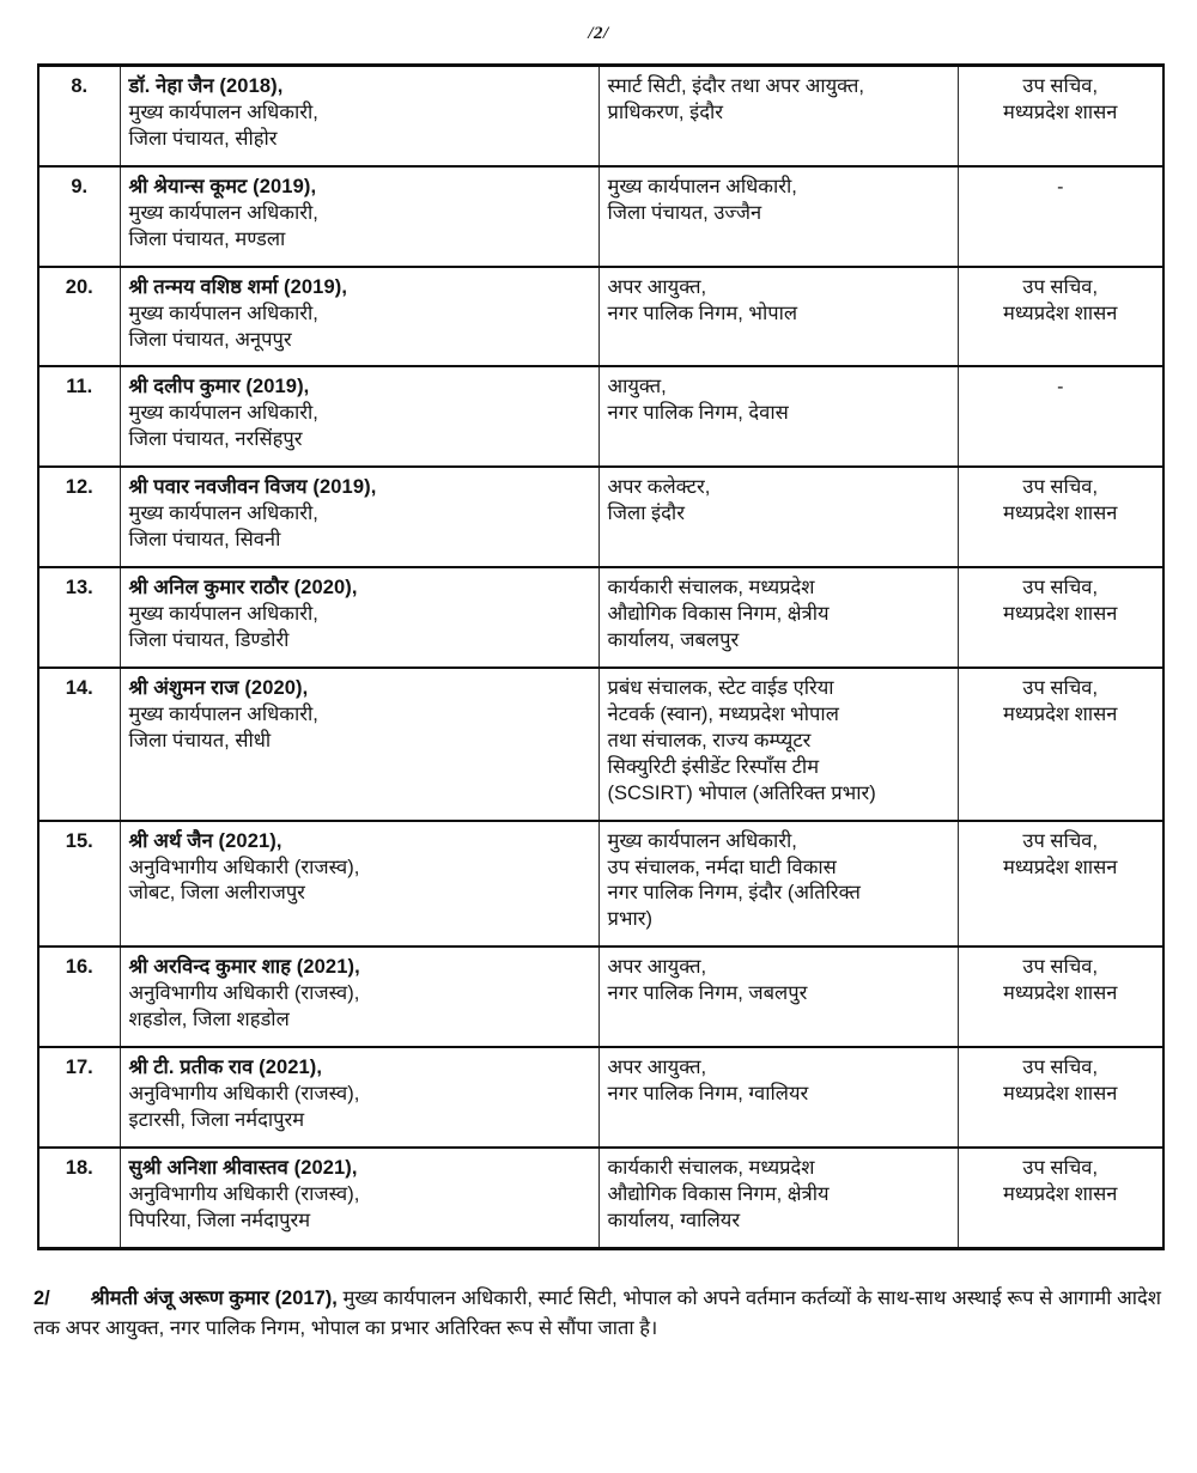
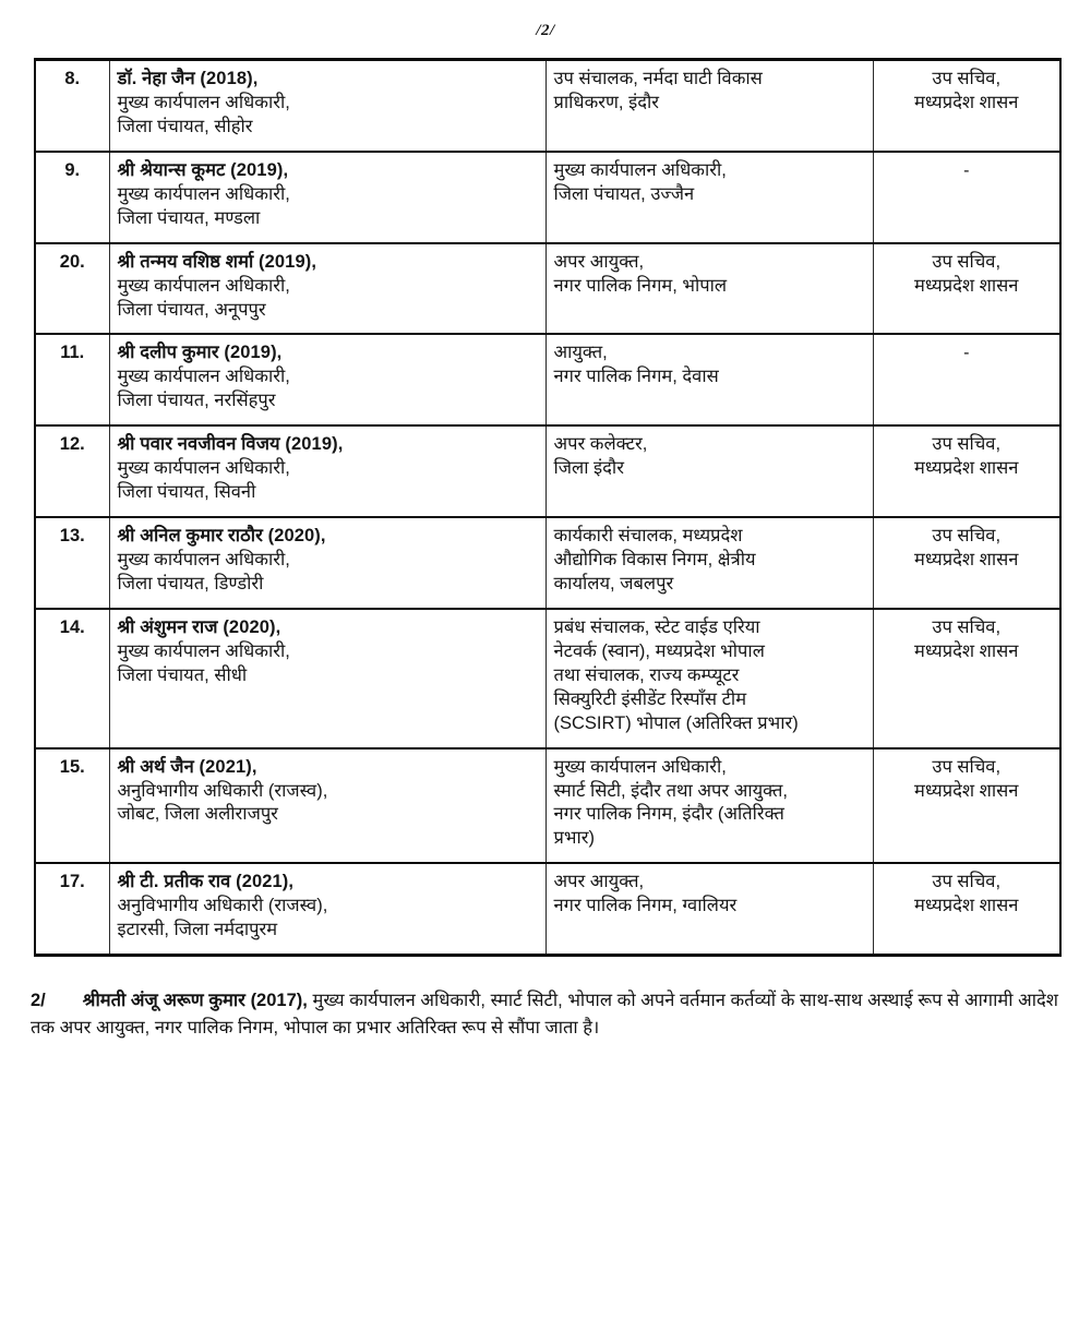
  /2/
- 8.	डॉ. नेहा जैन (2018),मुख्य कार्यपालन अधिकारी,जिला पंचायत, सीहोर	स्मार्ट सिटी, इंदौर तथा अपर आयुक्त,प्राधिकरण, इंदौर	उप सचिव,मध्यप्रदेश शासन
+ 8.	डॉ. नेहा जैन (2018),मुख्य कार्यपालन अधिकारी,जिला पंचायत, सीहोर	उप संचालक, नर्मदा घाटी विकासप्राधिकरण, इंदौर	उप सचिव,मध्यप्रदेश शासन
  9.	श्री श्रेयान्स कूमट (2019),मुख्य कार्यपालन अधिकारी,जिला पंचायत, मण्डला	मुख्य कार्यपालन अधिकारी,जिला पंचायत, उज्जैन	-
  20.	श्री तन्मय वशिष्ठ शर्मा (2019),मुख्य कार्यपालन अधिकारी,जिला पंचायत, अनूपपुर	अपर आयुक्त,नगर पालिक निगम, भोपाल	उप सचिव,मध्यप्रदेश शासन
  11.	श्री दलीप कुमार (2019),मुख्य कार्यपालन अधिकारी,जिला पंचायत, नरसिंहपुर	आयुक्त,नगर पालिक निगम, देवास	-
  12.	श्री पवार नवजीवन विजय (2019),मुख्य कार्यपालन अधिकारी,जिला पंचायत, सिवनी	अपर कलेक्टर,जिला इंदौर	उप सचिव,मध्यप्रदेश शासन
  13.	श्री अनिल कुमार राठौर (2020),मुख्य कार्यपालन अधिकारी,जिला पंचायत, डिण्डोरी	कार्यकारी संचालक, मध्यप्रदेशऔद्योगिक विकास निगम, क्षेत्रीयकार्यालय, जबलपुर	उप सचिव,मध्यप्रदेश शासन
  14.	श्री अंशुमन राज (2020),मुख्य कार्यपालन अधिकारी,जिला पंचायत, सीधी	प्रबंध संचालक, स्टेट वाईड एरियानेटवर्क (स्वान), मध्यप्रदेश भोपालतथा संचालक, राज्य कम्प्यूटरसिक्युरिटी इंसीडेंट रिस्पॉंस टीम(SCSIRT) भोपाल (अतिरिक्त प्रभार)	उप सचिव,मध्यप्रदेश शासन
- 15.	श्री अर्थ जैन (2021),अनुविभागीय अधिकारी (राजस्व),जोबट, जिला अलीराजपुर	मुख्य कार्यपालन अधिकारी,उप संचालक, नर्मदा घाटी विकासनगर पालिक निगम, इंदौर (अतिरिक्तप्रभार)	उप सचिव,मध्यप्रदेश शासन
+ 15.	श्री अर्थ जैन (2021),अनुविभागीय अधिकारी (राजस्व),जोबट, जिला अलीराजपुर	मुख्य कार्यपालन अधिकारी,स्मार्ट सिटी, इंदौर तथा अपर आयुक्त,नगर पालिक निगम, इंदौर (अतिरिक्तप्रभार)	उप सचिव,मध्यप्रदेश शासन
- 16.	श्री अरविन्द कुमार शाह (2021),अनुविभागीय अधिकारी (राजस्व),शहडोल, जिला शहडोल	अपर आयुक्त,नगर पालिक निगम, जबलपुर	उप सचिव,मध्यप्रदेश शासन
  17.	श्री टी. प्रतीक राव (2021),अनुविभागीय अधिकारी (राजस्व),इटारसी, जिला नर्मदापुरम	अपर आयुक्त,नगर पालिक निगम, ग्वालियर	उप सचिव,मध्यप्रदेश शासन
- 18.	सुश्री अनिशा श्रीवास्तव (2021),अनुविभागीय अधिकारी (राजस्व),पिपरिया, जिला नर्मदापुरम	कार्यकारी संचालक, मध्यप्रदेशऔद्योगिक विकास निगम, क्षेत्रीयकार्यालय, ग्वालियर	उप सचिव,मध्यप्रदेश शासन
  2/ श्रीमती अंजू अरूण कुमार (2017), मुख्य कार्यपालन अधिकारी, स्मार्ट सिटी, भोपाल को अपने वर्तमान कर्तव्यों के साथ-साथ अस्थाई रूप से आगामी आदेश तक अपर आयुक्त, नगर पालिक निगम, भोपाल का प्रभार अतिरिक्त रूप से सौंपा जाता है।
